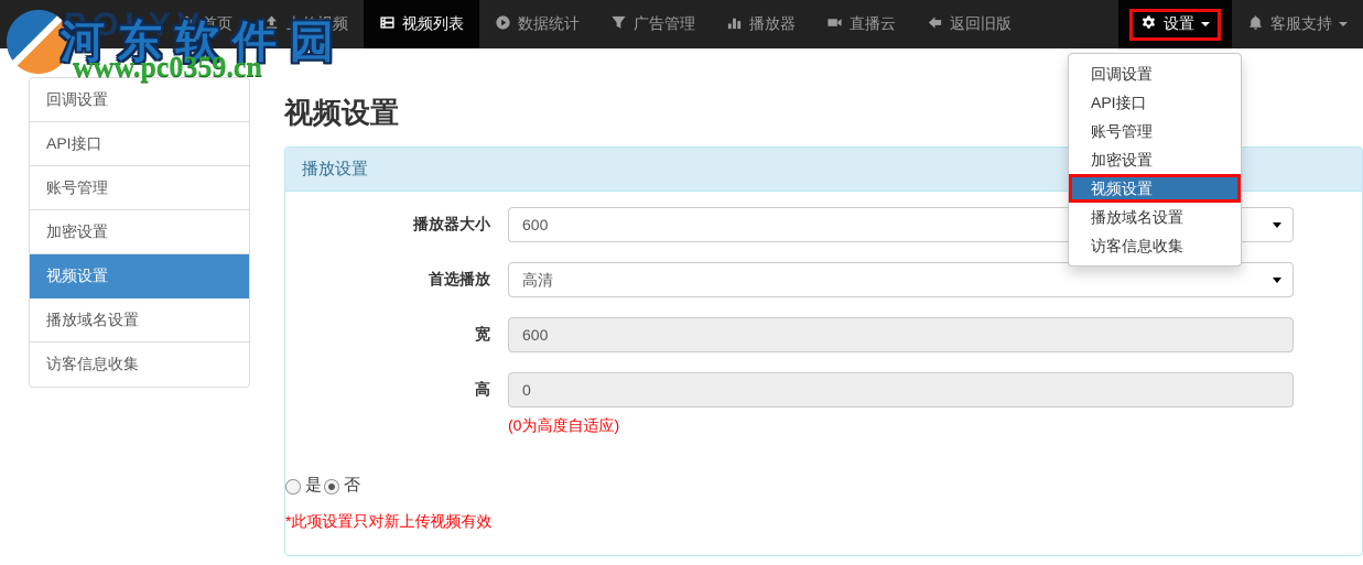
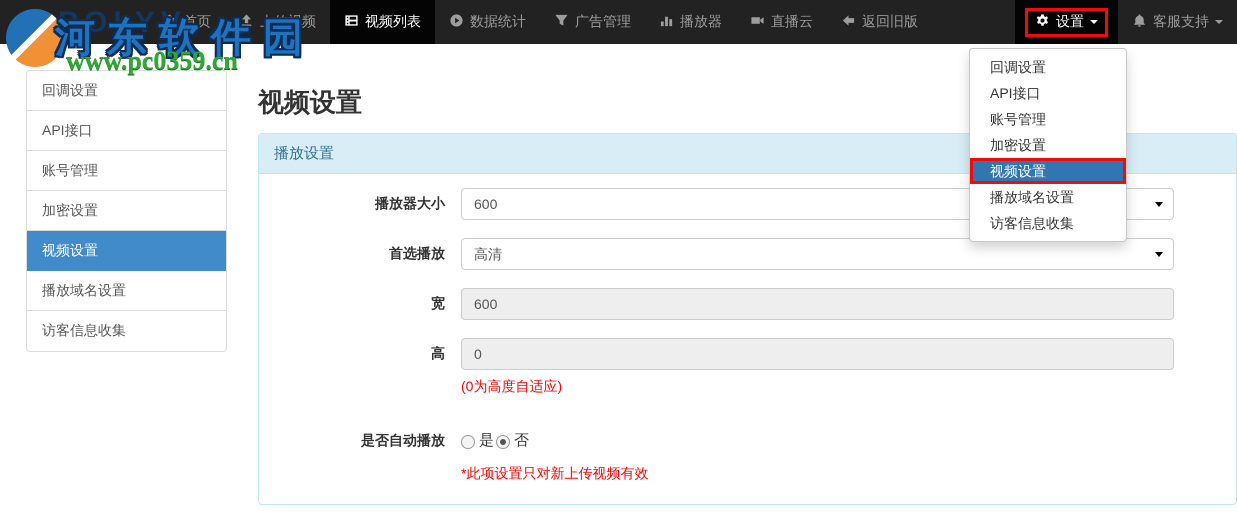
  首页
  上传视频
  视频列表
  数据统计
  广告管理
  播放器
  直播云
  返回旧版
  设置
  客服支持
  POLYV
  河东软件园
  www.pc0359.cn
  回调设置
  API接口
  账号管理
  加密设置
  视频设置
  播放域名设置
  访客信息收集
  视频设置
  播放设置
  播放器大小
  600
  首选播放
  高清
  宽
  600
  高
  0
  (0为高度自适应)
+ 是否自动播放
  是
  否
  *此项设置只对新上传视频有效
  回调设置
  API接口
  账号管理
  加密设置
  视频设置
  播放域名设置
  访客信息收集
